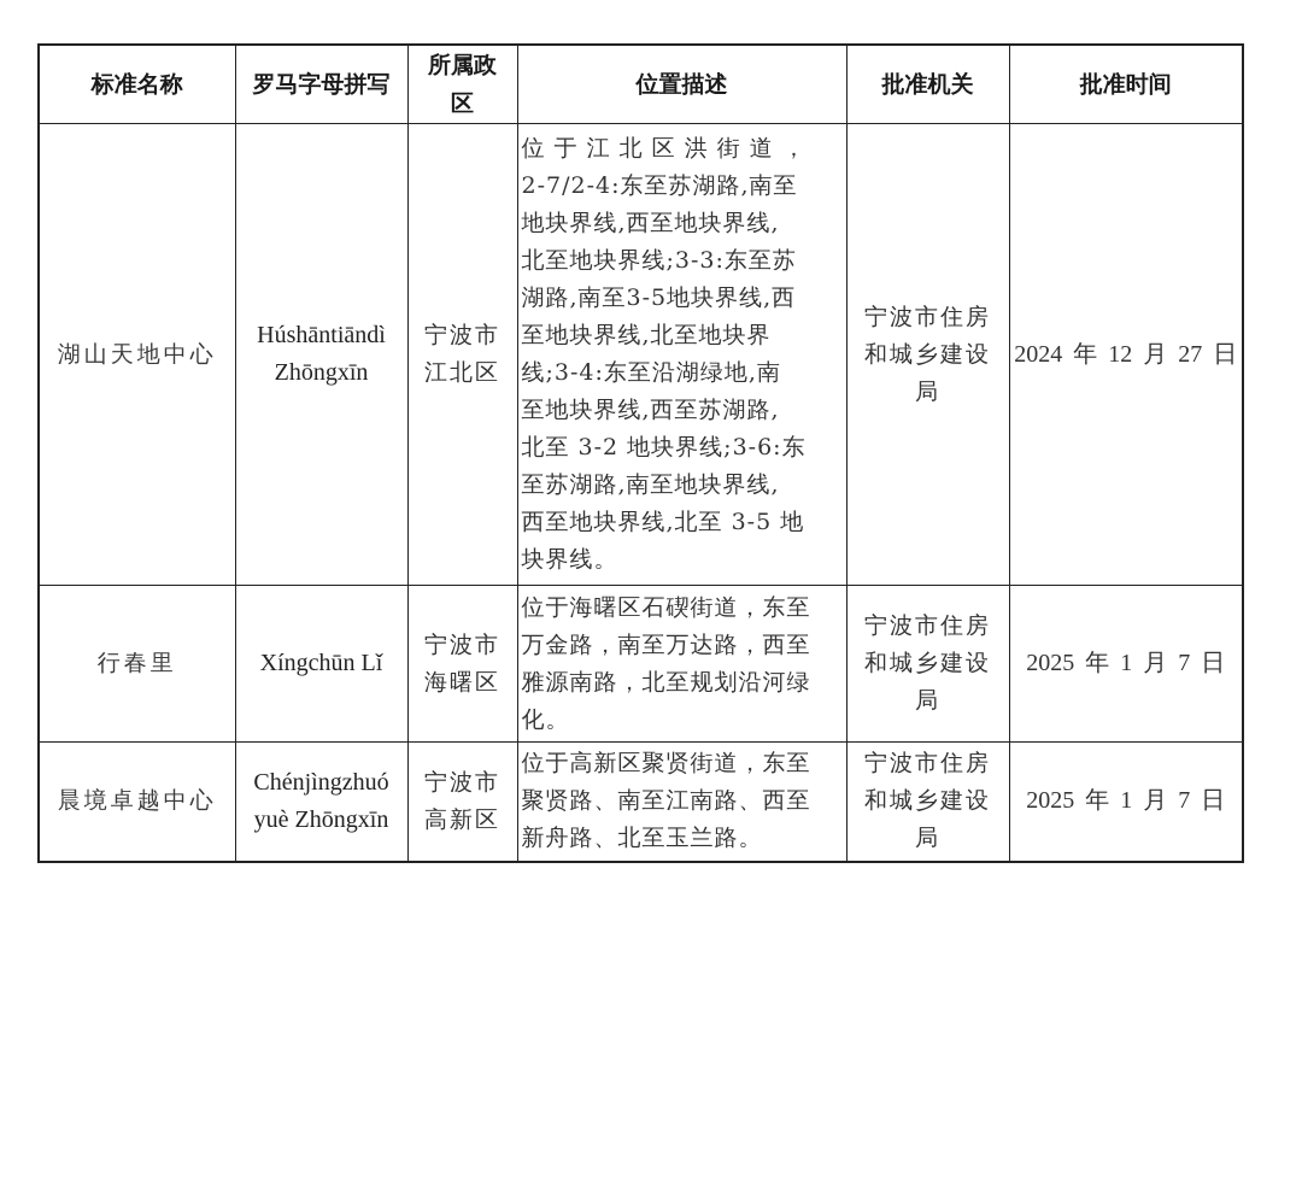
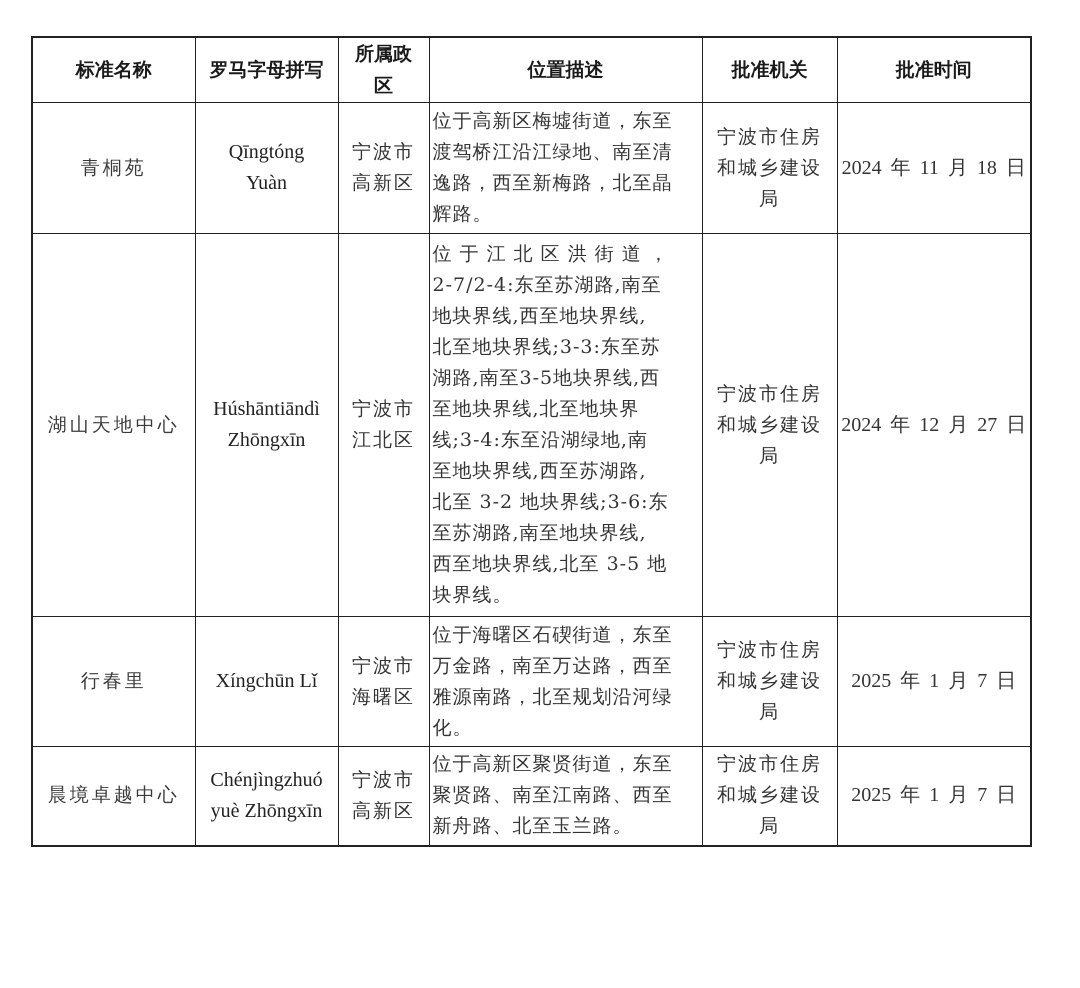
  标准名称	罗马字母拼写	所属政 区	位置描述	批准机关	批准时间
+ 青桐苑	Qīngtóng Yuàn	宁波市 高新区	位于高新区梅墟街道，东至 渡驾桥江沿江绿地、南至清 逸路，西至新梅路，北至晶 辉路。	宁波市住房 和城乡建设 局	2024 年 11 月 18 日
  湖山天地中心	Húshāntiāndì Zhōngxīn	宁波市 江北区	位 于 江 北 区 洪 街 道 ， 2-7/2-4:东至苏湖路,南至 地块界线,西至地块界线, 北至地块界线;3-3:东至苏 湖路,南至3-5地块界线,西 至地块界线,北至地块界 线;3-4:东至沿湖绿地,南 至地块界线,西至苏湖路, 北至 3-2 地块界线;3-6:东 至苏湖路,南至地块界线, 西至地块界线,北至 3-5 地 块界线。	宁波市住房 和城乡建设 局	2024 年 12 月 27 日
  行春里	Xíngchūn Lǐ	宁波市 海曙区	位于海曙区石碶街道，东至 万金路，南至万达路，西至 雅源南路，北至规划沿河绿 化。	宁波市住房 和城乡建设 局	2025 年 1 月 7 日
  晨境卓越中心	Chénjìngzhuó yuè Zhōngxīn	宁波市 高新区	位于高新区聚贤街道，东至 聚贤路、南至江南路、西至 新舟路、北至玉兰路。	宁波市住房 和城乡建设 局	2025 年 1 月 7 日
